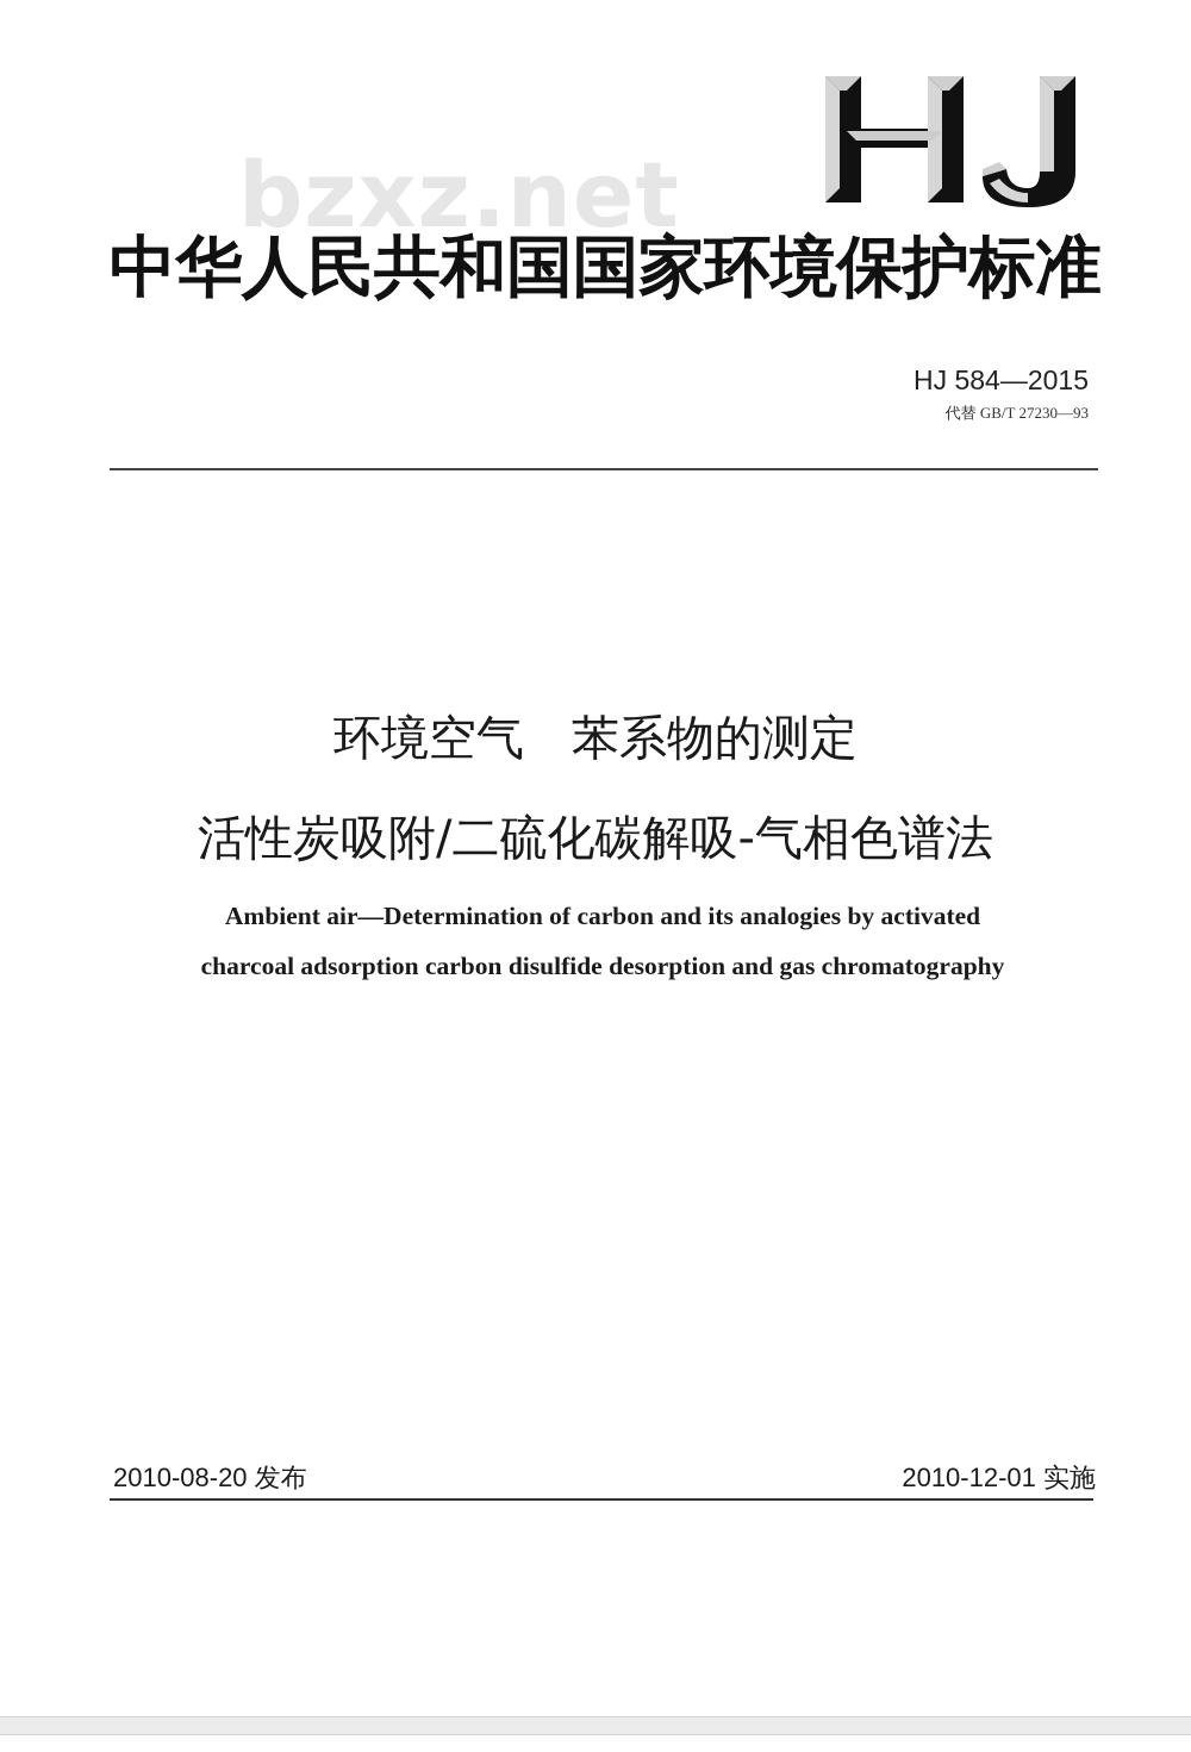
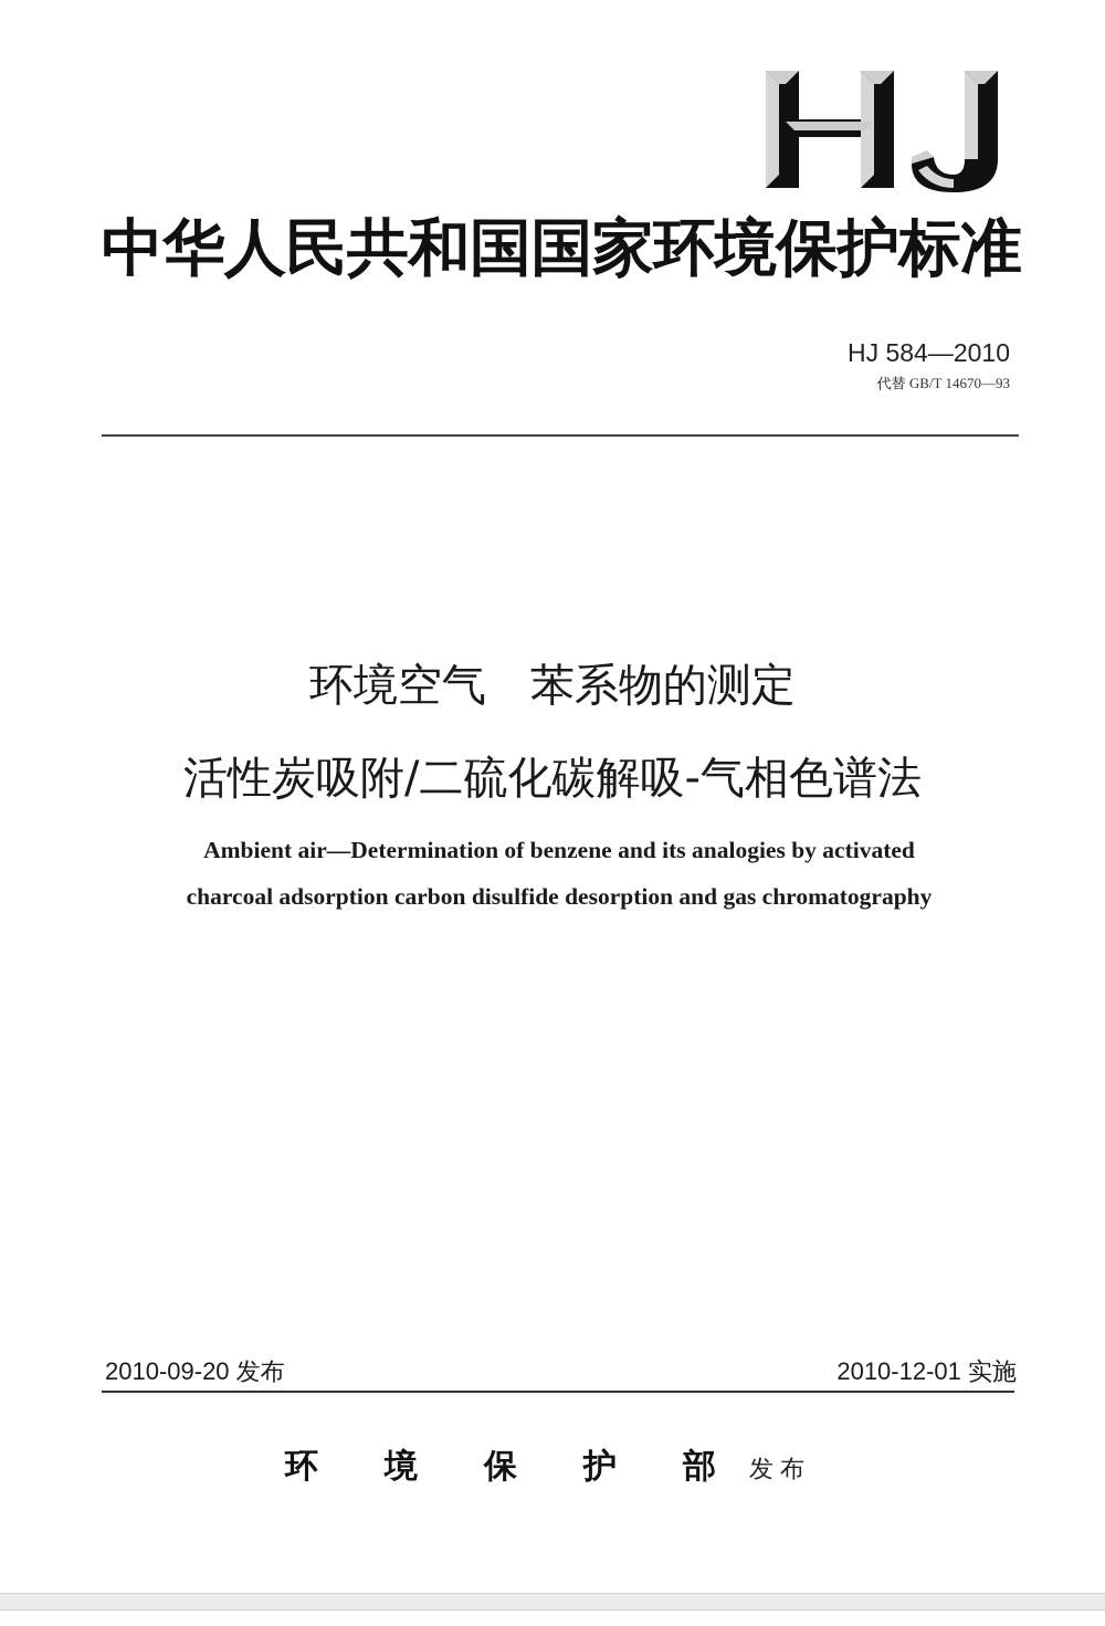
- bzxz.net
  中华人民共和国国家环境保护标准
- HJ 584—2015
+ HJ 584—2010
- 代替 GB/T 27230—93
+ 代替 GB/T 14670—93
  环境空气 苯系物的测定
  活性炭吸附/二硫化碳解吸-气相色谱法
- Ambient air—Determination of carbon and its analogies by activated
+ Ambient air—Determination of benzene and its analogies by activated
  charcoal adsorption carbon disulfide desorption and gas chromatography
- 2010-08-20 发布
+ 2010-09-20 发布
  2010-12-01 实施
+ 环境保护部
+ 发布
